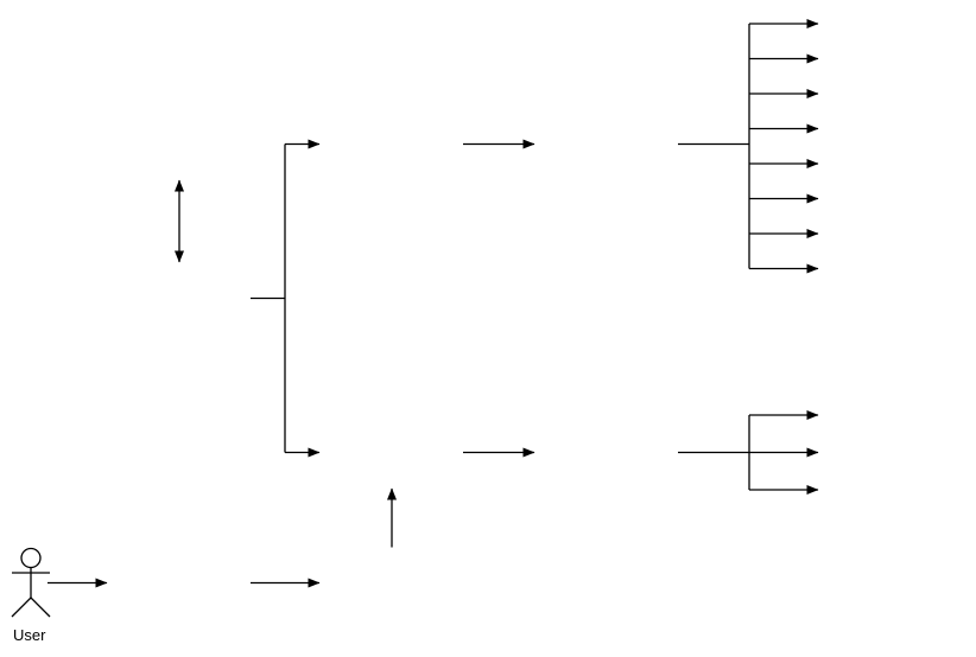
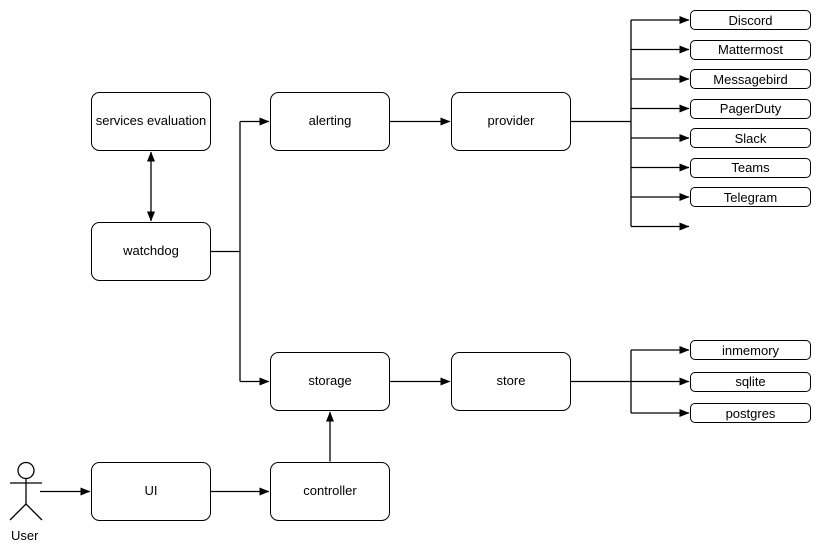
+ services evaluation
+ watchdog
+ alerting
+ provider
+ storage
+ store
+ UI
+ controller
+ Discord
+ Mattermost
+ Messagebird
+ PagerDuty
+ Slack
+ Teams
+ Telegram
+ inmemory
+ sqlite
+ postgres
  User
